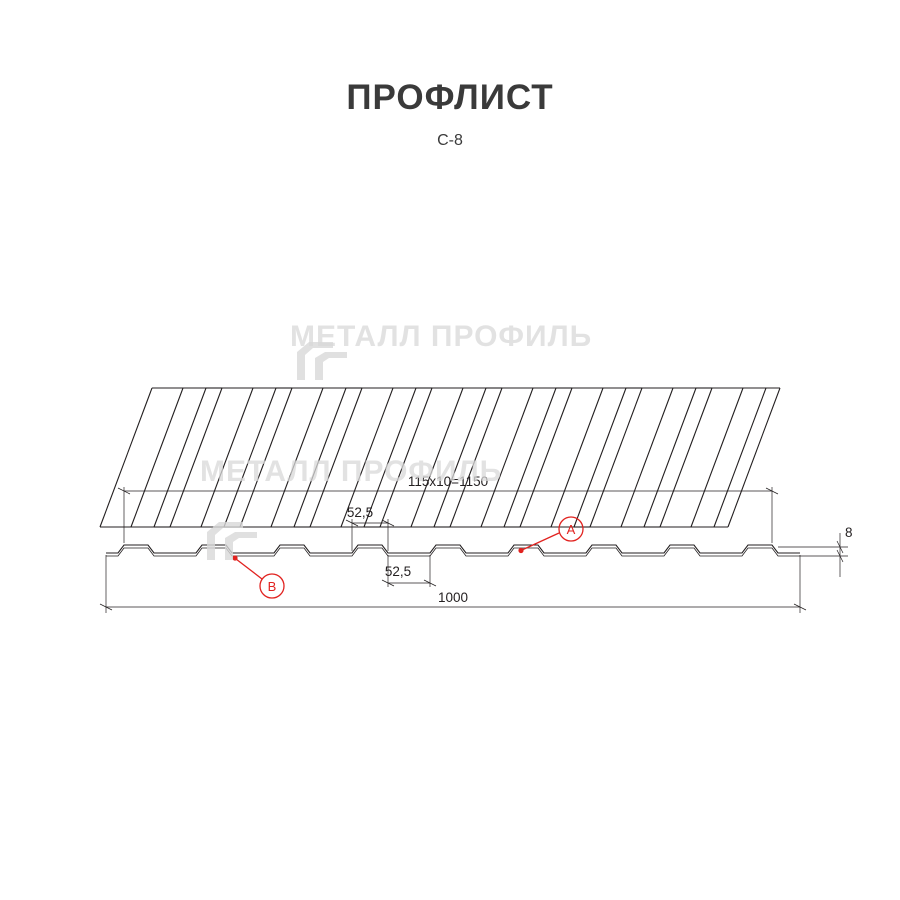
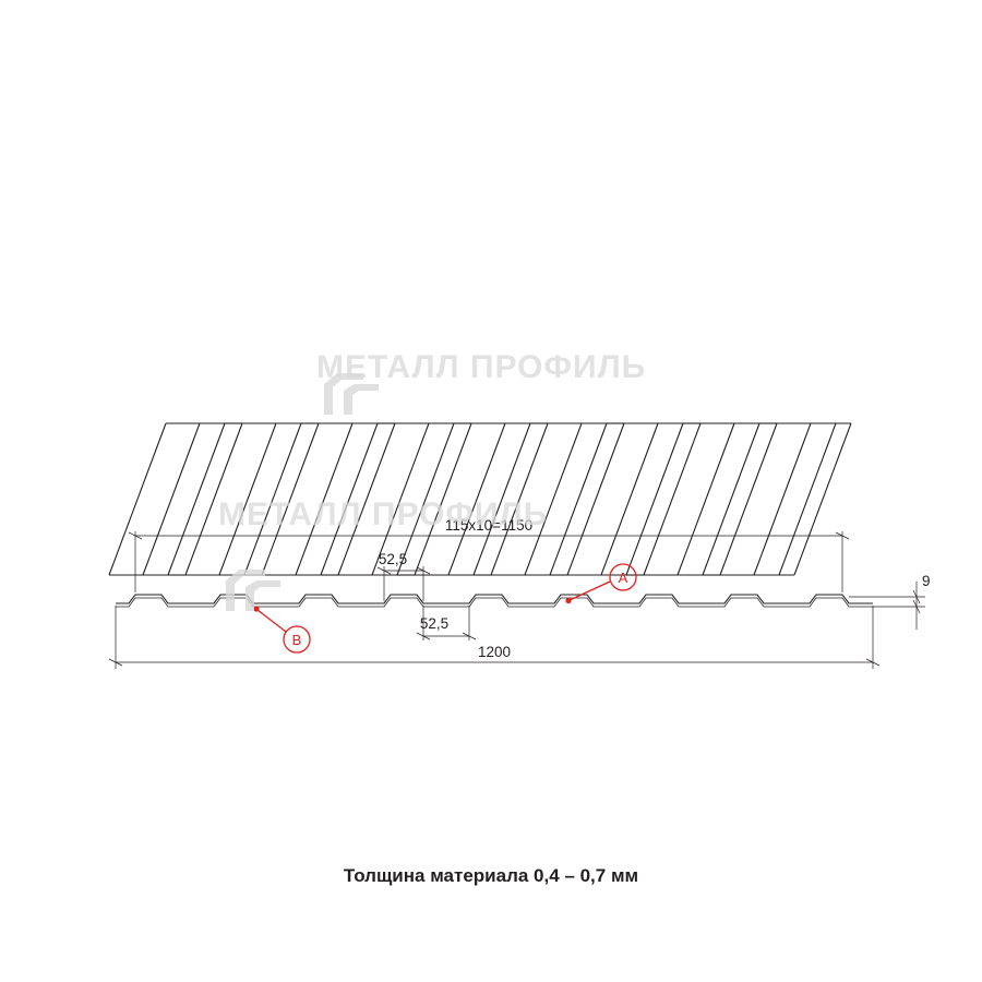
- ПРОФЛИСТ
- С-8
  115x10=1150
  52,5
  52,5
- 1000
+ 1200
- 8
+ 9
  A
  B
  МЕТАЛЛ ПРОФИЛЬ
  МЕТАЛЛ ПРОФИЛЬ
+ Толщина материала 0,4 – 0,7 мм
